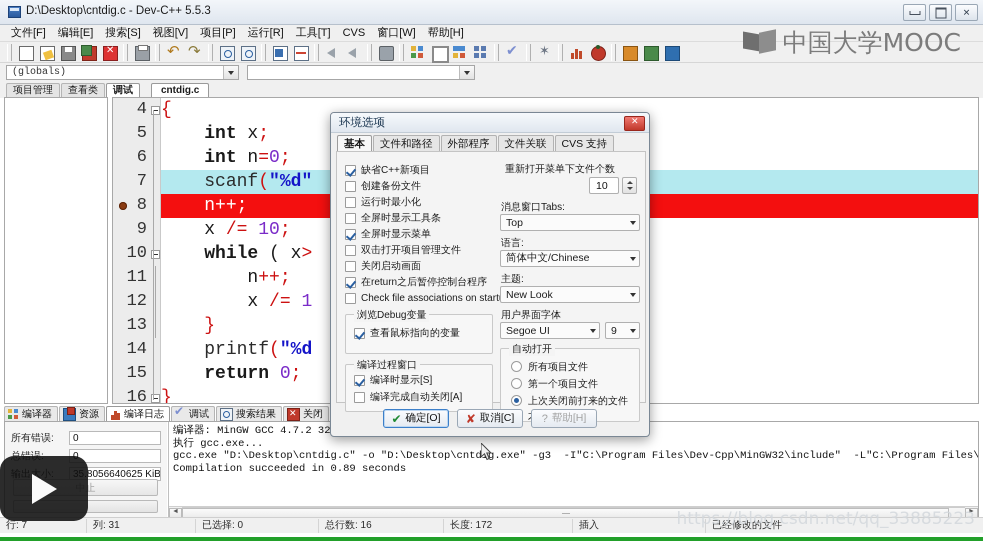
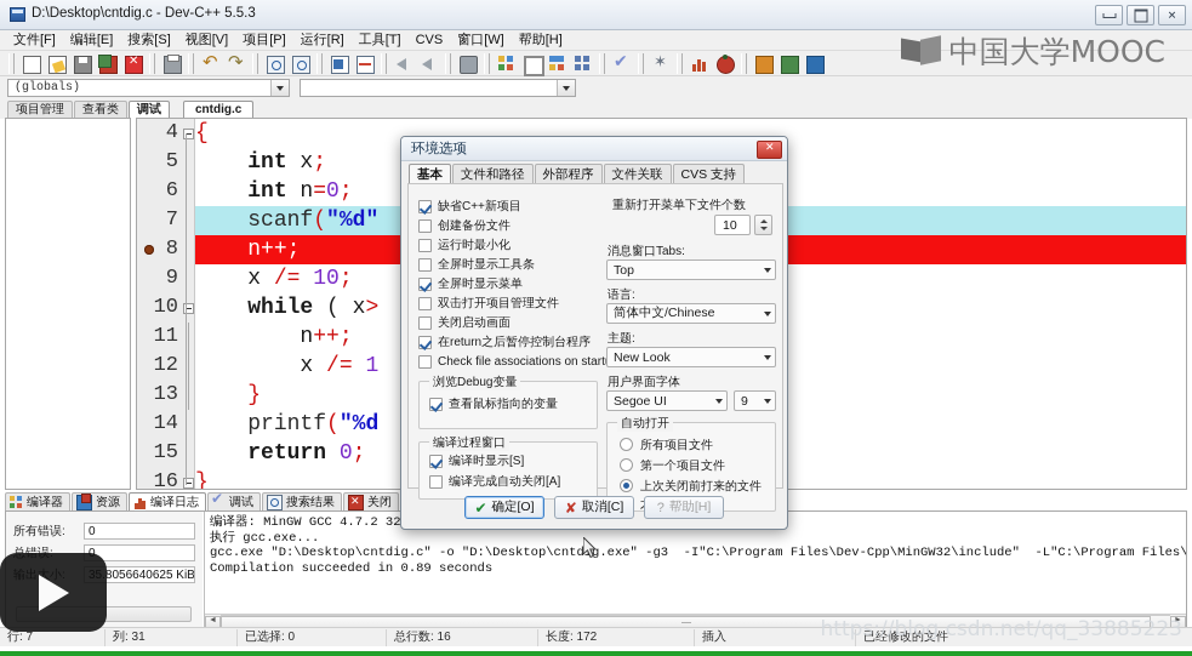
  D:\Desktop\cntdig.c - Dev-C++ 5.5.3
  ✕
  文件[F]
  编辑[E]
  搜索[S]
  视图[V]
  项目[P]
  运行[R]
  工具[T]
  CVS
  窗口[W]
  帮助[H]
  (globals)
  项目管理
  查看类
  调试
  cntdig.c
  {
  int x;
  int n=0;
  scanf("%d"
  n++;
  x /= 10;
  while ( x>
  n++;
  x /= 1
  }
  printf("%d
  return 0;
  }
  4
  5
  6
  7
  8
  9
  10
  11
  12
  13
  14
  15
  16
  编译器
  资源
  编译日志
  调试
  搜索结果
  关闭
  所有错误:
  0
  总错误:
  0
  输出大小:
  35.8056640625 KiB
- 中止
  执行 gcc.exe...
  gcc.exe "D:\Desktop\cntdig.c" -o "D:\Desktop\cntdig.exe" -g3 -I"C:\Program Files\Dev-Cpp\MinGW32\include" -L"C:\Program Files\
  Compilation succeeded in 0.89 seconds
  行: 7
  列: 31
  已选择: 0
  总行数: 16
  长度: 172
  插入
  已经修改的文件
  中国大学MOOC
  环境选项
  基本
  文件和路径
  外部程序
  文件关联
  CVS 支持
  缺省C++新项目
  创建备份文件
  运行时最小化
  全屏时显示工具条
  全屏时显示菜单
  双击打开项目管理文件
  关闭启动画面
  在return之后暂停控制台程序
  Check file associations on start
  浏览Debug变量
  查看鼠标指向的变量
  编译过程窗口
  编译时显示[S]
  编译完成自动关闭[A]
  重新打开菜单下文件个数
  10
  消息窗口Tabs:
  Top
  语言:
  简体中文/Chinese
  主题:
  New Look
  用户界面字体
  Segoe UI
  9
  自动打开
  所有项目文件
  第一个项目文件
  上次关闭前打来的文件
  ✔
  确定[O]
  ✘
  取消[C]
  ?
  帮助[H]
  https://blog.csdn.net/qq_33885223
